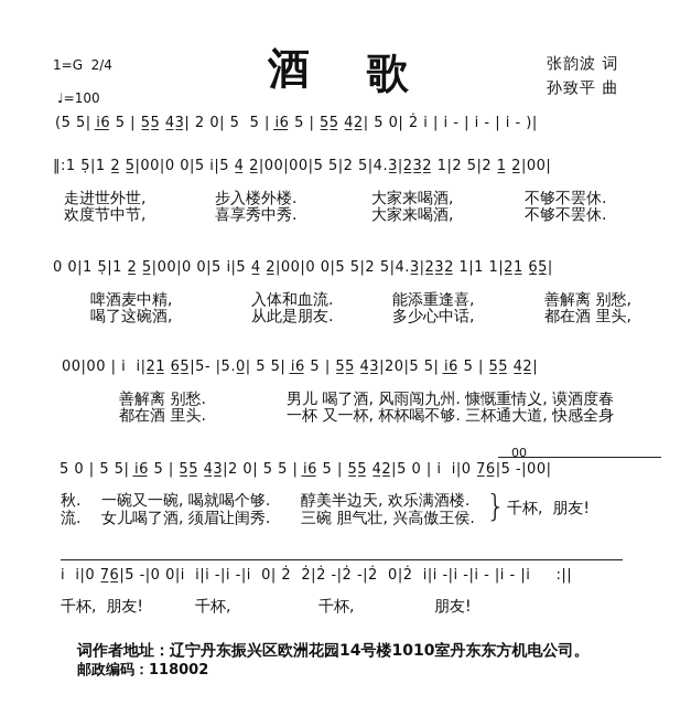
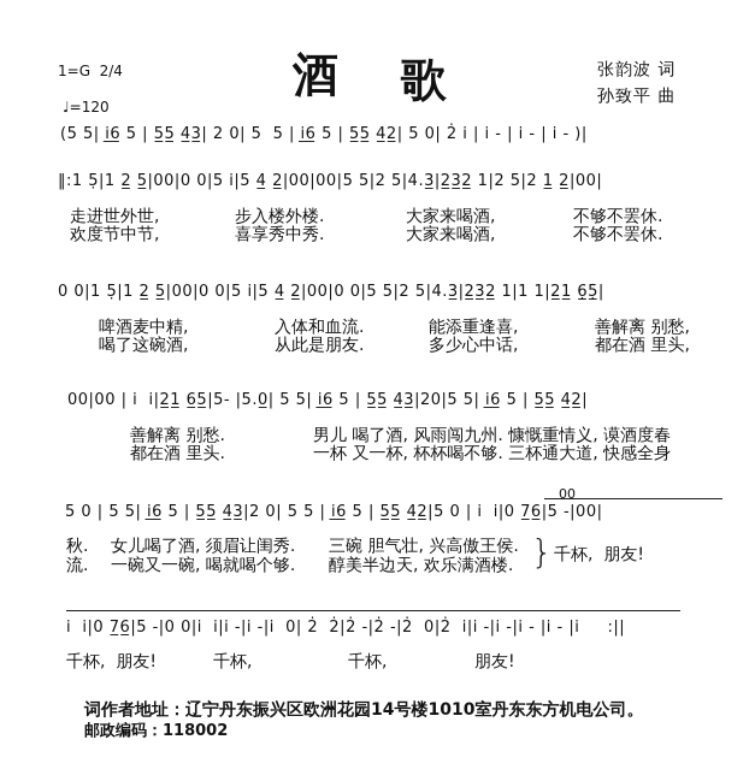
  1=G 2/4
- ♩=100
+ ♩=120
  酒
  歌
  张韵波 词
  孙致平 曲
  (5 5| i̲6̲ 5 | 5̲5̲ 4̲3̲| 2 0| 5 5 | i̲6̲ 5 | 5̲5̲ 4̲2̲| 5 0| 2̇ i | i - | i - | i - )|
  ‖:1 5̣|1 2̲ 5̲|00|0 0|5 i|5 4̲ 2̲|00|00|5 5|2 5|4.3̲|2̲3̲2̲ 1|2 5|2 1̲ 2̲|00|
  走进世外世,
  步入楼外楼.
  大家来喝酒,
  不够不罢休.
  欢度节中节,
  喜享秀中秀.
  大家来喝酒,
  不够不罢休.
  0 0|1 5̣|1 2̲ 5̲|00|0 0|5 i|5 4̲ 2̲|00|0 0|5 5|2 5|4.3̲|2̲3̲2̲ 1|1 1|2̲1̲ 6̣̲5̣̲|
  啤酒麦中精,
  入体和血流.
  能添重逢喜,
  善解离 别愁,
  喝了这碗酒,
  从此是朋友.
  多少心中话,
  都在酒 里头,
  00|00 | i i|2̲1̲ 6̲5̲|5- |5.0̲| 5 5| i̲6̲ 5 | 5̲5̲ 4̲3̲|20|5 5| i̲6̲ 5 | 5̲5̲ 4̲2̲|
  善解离 别愁.
  男儿 喝了酒, 风雨闯九州. 慷慨重情义, 谟酒度春
  都在酒 里头.
  一杯 又一杯, 杯杯喝不够. 三杯通大道, 快感全身
  00
  5 0 | 5 5| i̲6̲ 5 | 5̲5̲ 4̲3̲|2 0| 5 5 | i̲6̲ 5 | 5̲5̲ 4̲2̲|5 0 | i i|0 7̲6̲|5 -|00|
  秋.
- 一碗又一碗, 喝就喝个够.
+ 女儿喝了酒, 须眉让闺秀.
- 醇美半边天, 欢乐满酒楼.
+ 三碗 胆气壮, 兴高傲王侯.
  流.
- 女儿喝了酒, 须眉让闺秀.
+ 一碗又一碗, 喝就喝个够.
- 三碗 胆气壮, 兴高傲王侯.
+ 醇美半边天, 欢乐满酒楼.
  }
  千杯, 朋友!
  i i|0 7̲6̲|5 -|0 0|i i|i -|i -|i 0| 2̇ 2̇|2̇ -|2̇ -|2̇ 0|2̇ i|i -|i -|i - |i - |i :||
  千杯, 朋友!
  千杯,
  千杯,
  朋友!
  词作者地址：辽宁丹东振兴区欧洲花园14号楼1010室丹东东方机电公司。
  邮政编码：118002
